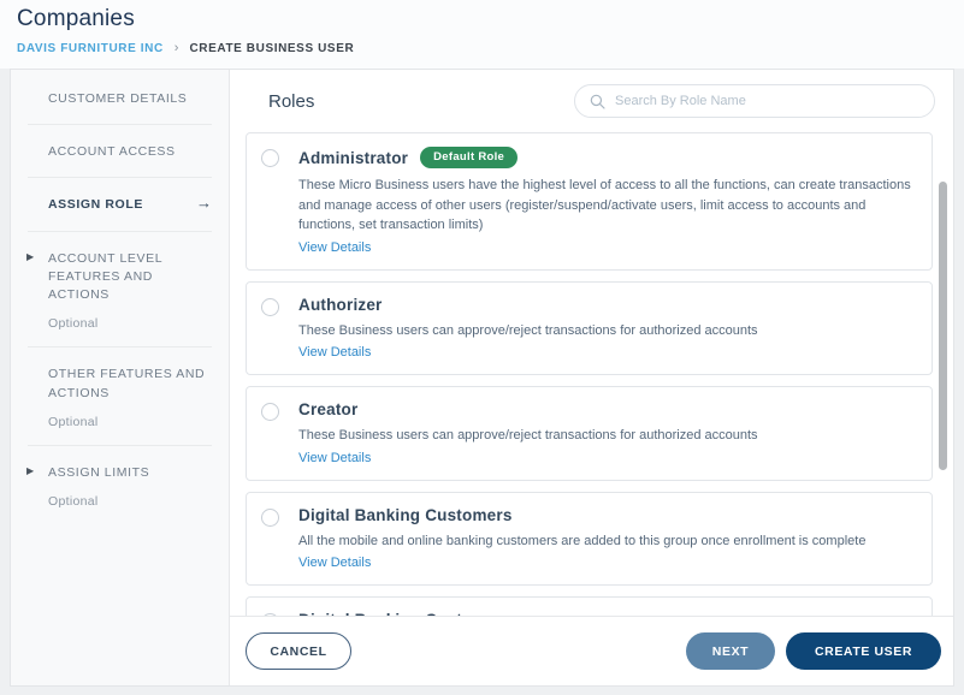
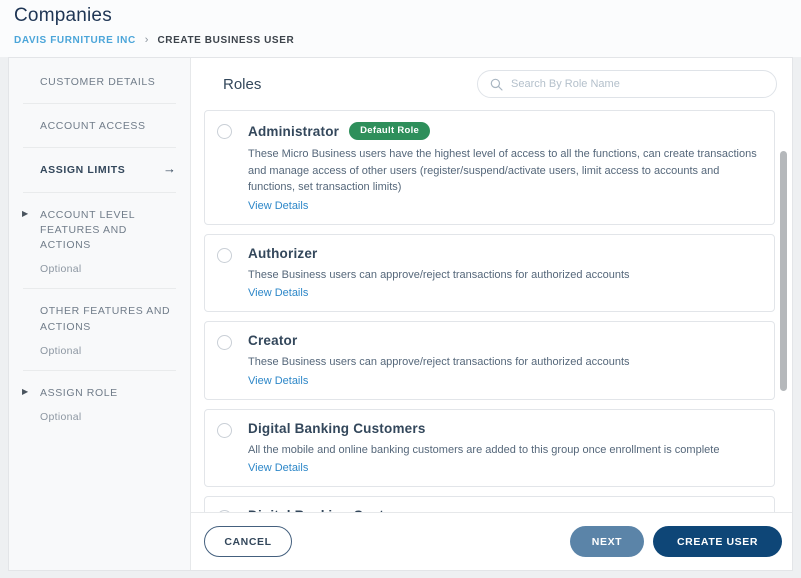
  Companies
  DAVIS FURNITURE INC
  ›
  CREATE BUSINESS USER
  CUSTOMER DETAILS
  ACCOUNT ACCESS
- ASSIGN ROLE
+ ASSIGN LIMITS
  →
  ▶
  ACCOUNT LEVEL FEATURES AND ACTIONS
  Optional
  OTHER FEATURES AND ACTIONS
  Optional
  ▶
- ASSIGN LIMITS
+ ASSIGN ROLE
  Optional
  Roles
  Search By Role Name
  Administrator
  Default Role
  These Micro Business users have the highest level of access to all the functions, can create transactions and manage access of other users (register/suspend/activate users, limit access to accounts and functions, set transaction limits)
  View Details
  Authorizer
  These Business users can approve/reject transactions for authorized accounts
  View Details
  Creator
  These Business users can approve/reject transactions for authorized accounts
  View Details
  Digital Banking Customers
  All the mobile and online banking customers are added to this group once enrollment is complete
  View Details
  CANCEL
  NEXT
  CREATE USER
